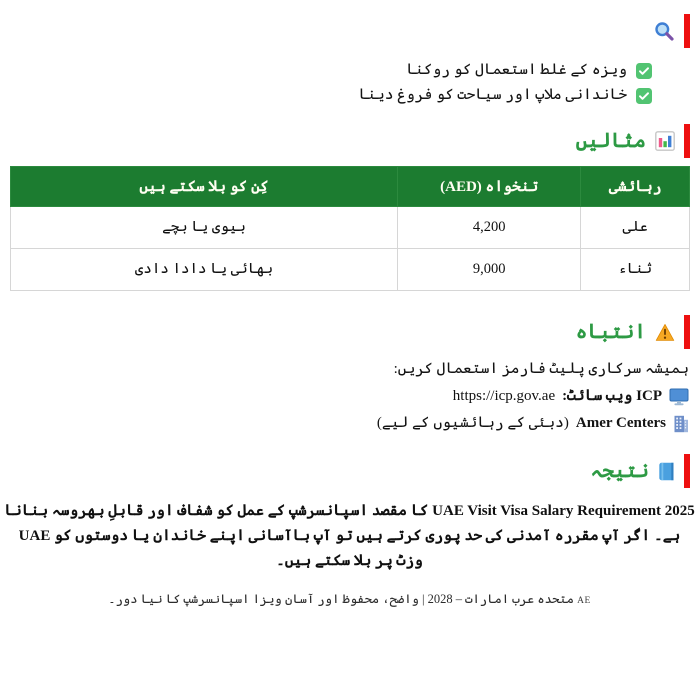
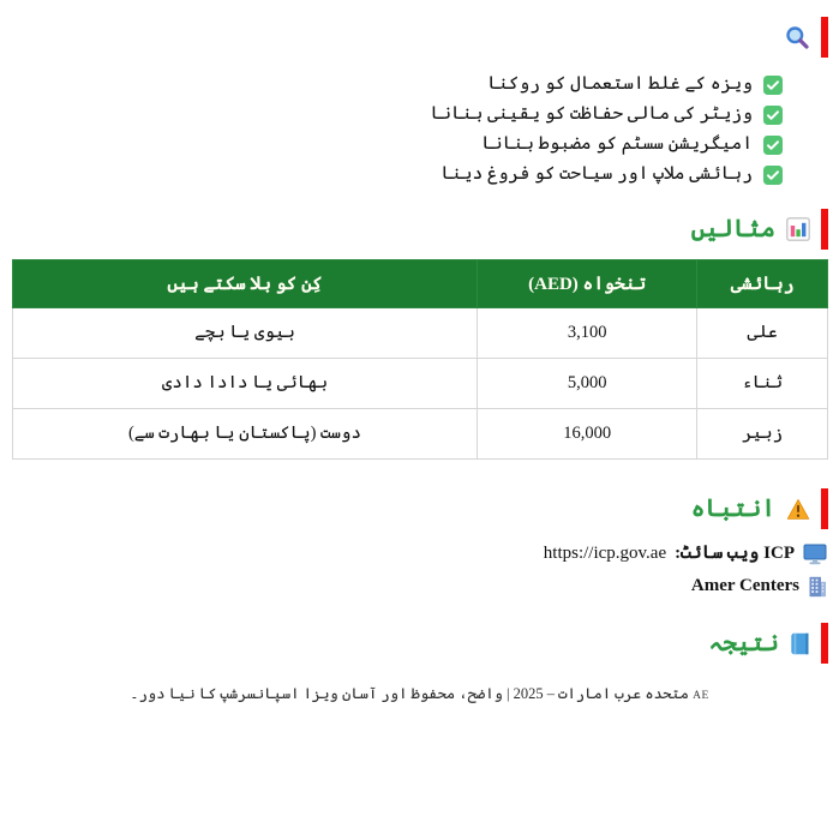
  ویزہ کے غلط استعمال کو روکنا
+ وزیٹر کی مالی حفاظت کو یقینی بنانا
+ امیگریشن سسٹم کو مضبوط بنانا
- خاندانی ملاپ اور سیاحت کو فروغ دینا
+ رہائشی ملاپ اور سیاحت کو فروغ دینا
  مثالیں
  رہائشی	تنخواہ (AED)	کِن کو بلا سکتے ہیں
- علی	4,200	بیوی یا بچے
+ علی	3,100	بیوی یا بچے
- ثناء	9,000	بھائی یا دادا دادی
+ ثناء	5,000	بھائی یا دادا دادی
+ زبیر	16,000	دوست (پاکستان یا بھارت سے)
  انتباہ
- ہمیشہ سرکاری پلیٹ فارمز استعمال کریں:
  ICP ویب سائٹ:
  https://icp.gov.ae
  Amer Centers
- (دبئی کے رہائشیوں کے لیے)
  نتیجہ
- UAE Visit Visa Salary Requirement 2025 کا مقصد اسپانسرشپ کے عمل کو شفاف اور قابلِ بھروسہ بنانا ہے۔ اگر آپ مقررہ آمدنی کی حد پوری کرتے ہیں تو آپ باآسانی اپنے خاندان یا دوستوں کو UAE وزٹ پر بل سکتے ہیں۔
- AE متحدہ عرب امارات – 2028 | واضح، محفوظ اور آسان ویزا اسپانسرشپ کا نیا دور۔
+ AE متحدہ عرب امارات – 2025 | واضح، محفوظ اور آسان ویزا اسپانسرشپ کا نیا دور۔
